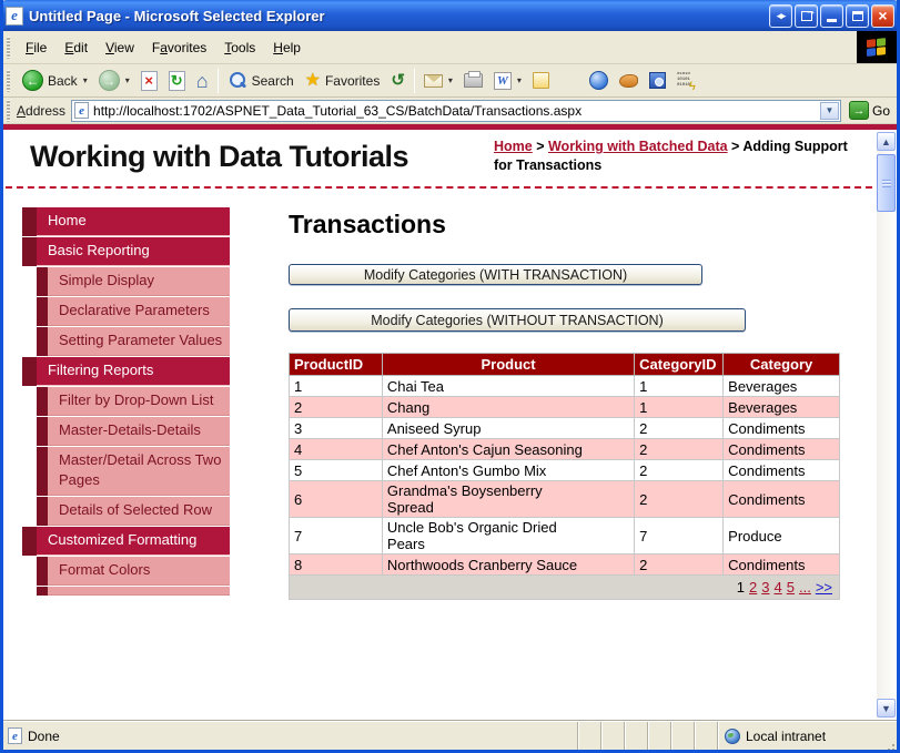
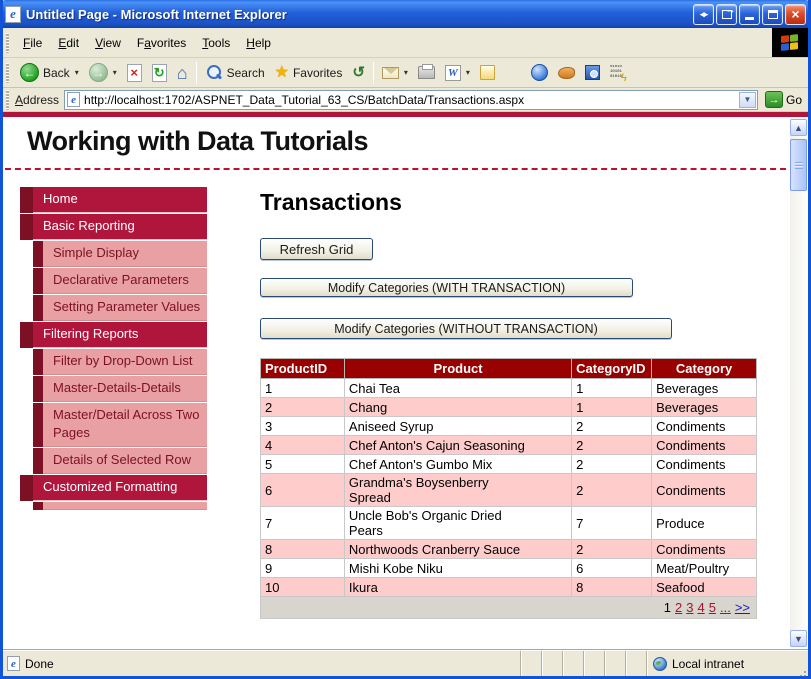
  e
- Untitled Page - Microsoft Selected Explorer
+ Untitled Page - Microsoft Internet Explorer
  ◂▸
  ×
  File
  Edit
  View
  Favorites
  Tools
  Help
  ←
  Back
  ▾
  →
  ▾
  ×
  ↻
  ⌂
  Search
  ★
  Favorites
  ↺
  ▾
  W
  ▾
  Address
  e
  http://localhost:1702/ASPNET_Data_Tutorial_63_CS/BatchData/Transactions.aspx
  ▼
  →
  Go
  Working with Data Tutorials
- Home > Working with Batched Data > Adding Support for Transactions
  Home
  Basic Reporting
  Simple Display
  Declarative Parameters
  Setting Parameter Values
  Filtering Reports
  Filter by Drop-Down List
  Master-Details-Details
  Master/Detail Across Two Pages
  Details of Selected Row
  Customized Formatting
- Format Colors
  Transactions
+ Refresh Grid
  Modify Categories (WITH TRANSACTION)
  Modify Categories (WITHOUT TRANSACTION)
  ProductID	Product	CategoryID	Category
  1	Chai Tea	1	Beverages
  2	Chang	1	Beverages
  3	Aniseed Syrup	2	Condiments
  4	Chef Anton's Cajun Seasoning	2	Condiments
  5	Chef Anton's Gumbo Mix	2	Condiments
  6	Grandma's Boysenberry Spread	2	Condiments
  7	Uncle Bob's Organic Dried Pears	7	Produce
  8	Northwoods Cranberry Sauce	2	Condiments
+ 9	Mishi Kobe Niku	6	Meat/Poultry
+ 10	Ikura	8	Seafood
  1 2 3 4 5 ... >>
  ▲
  ▼
  e
  Done
  Local intranet
